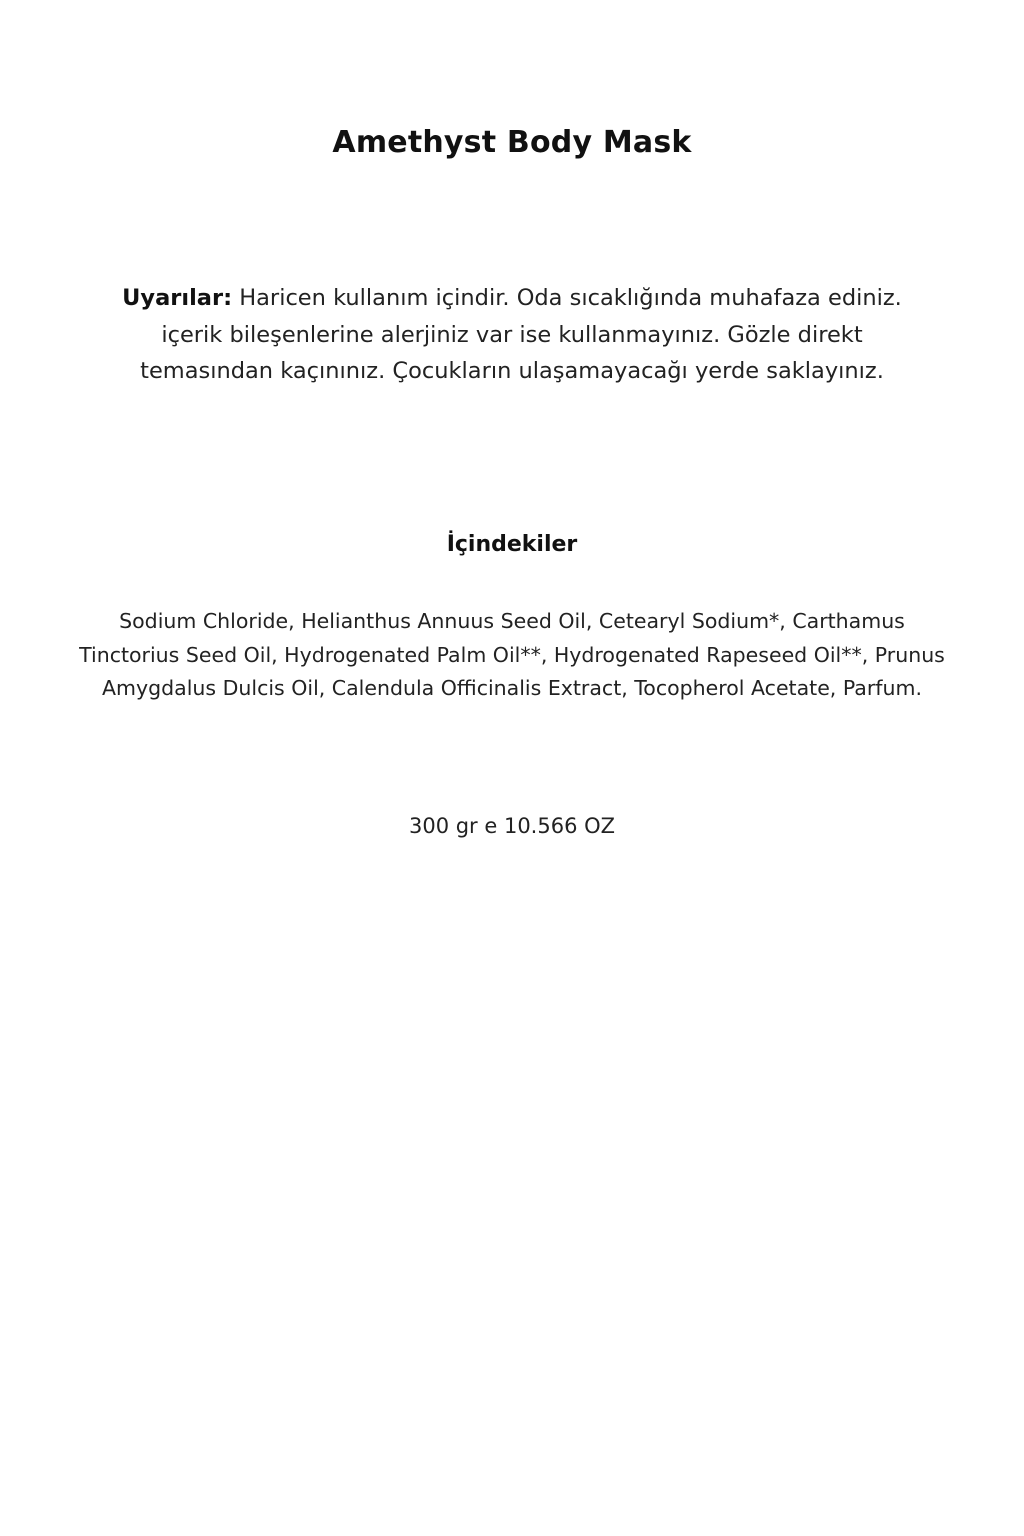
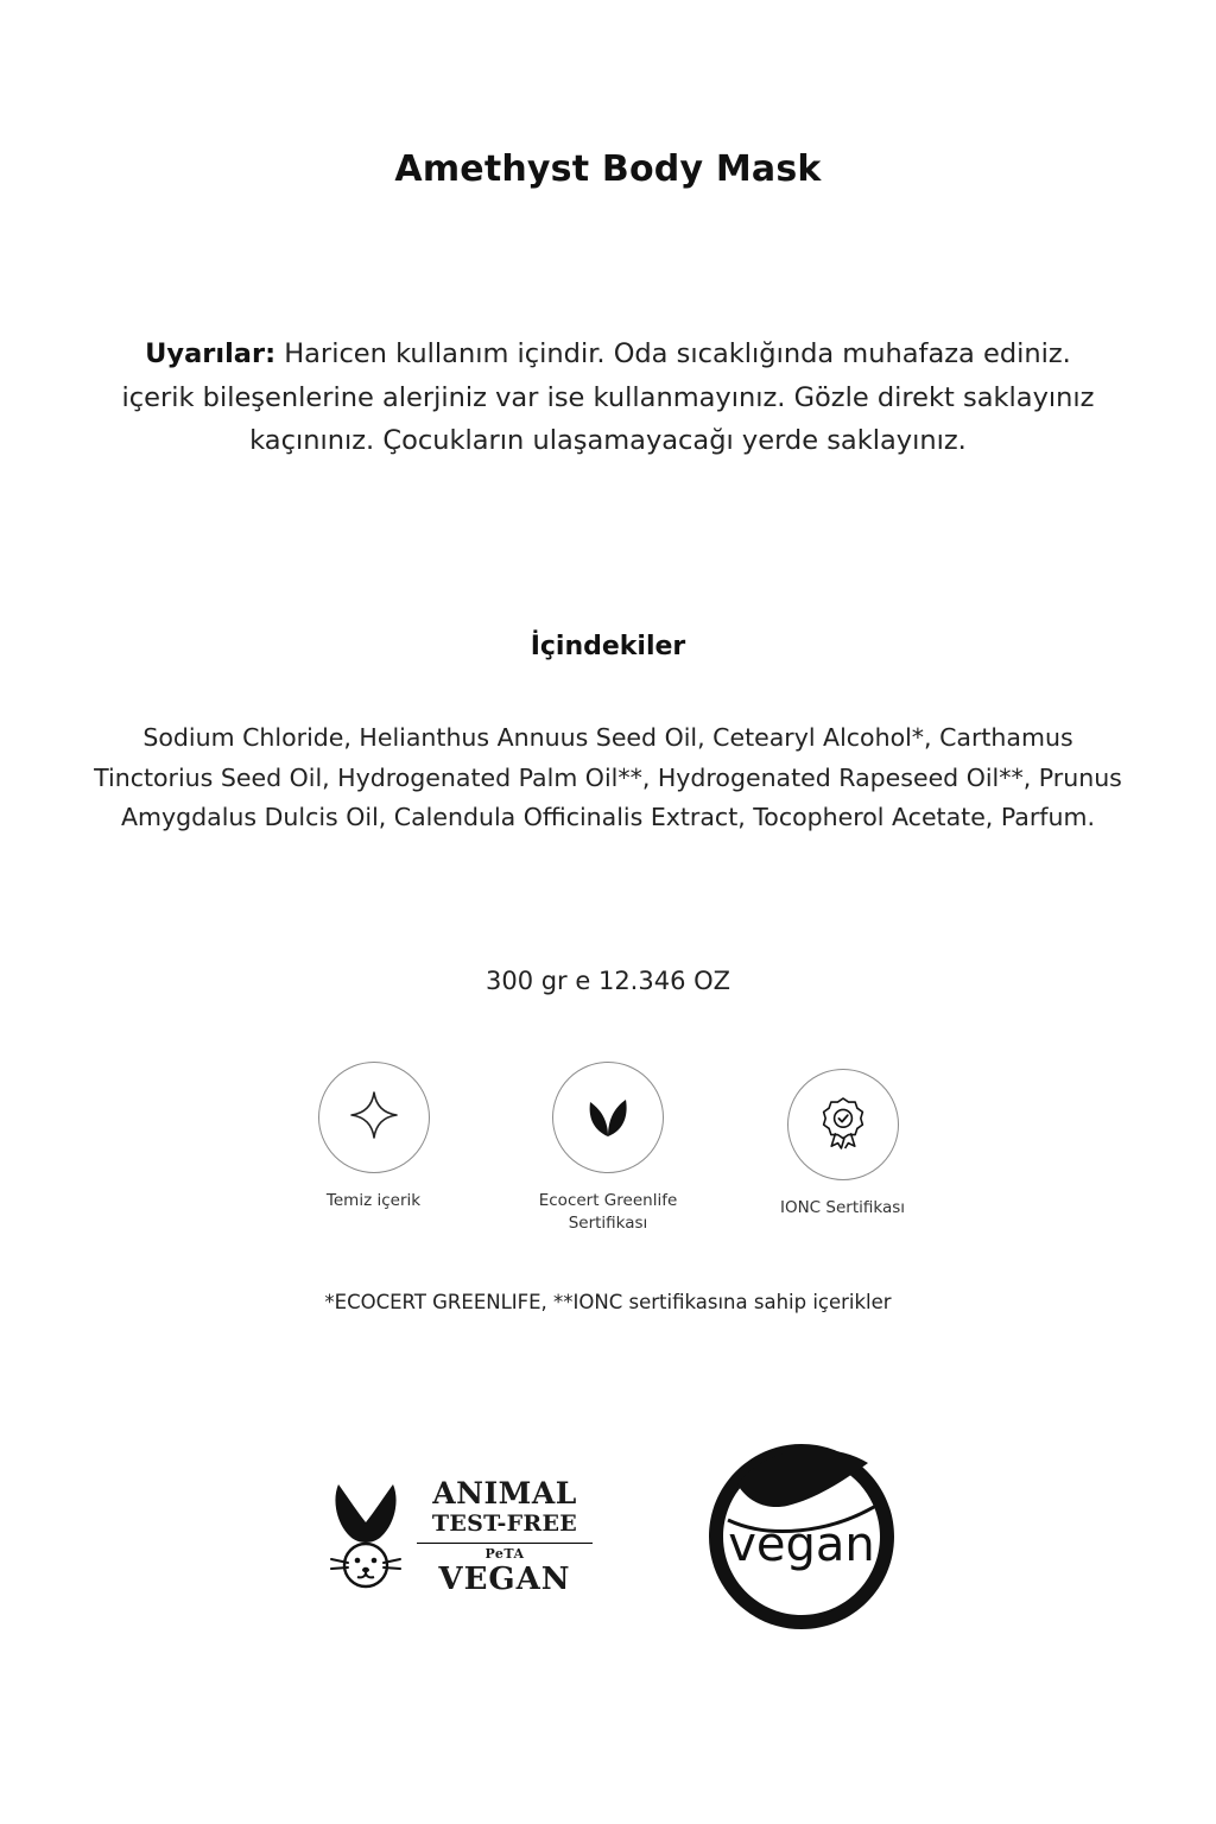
  Amethyst Body Mask
- Uyarılar: Haricen kullanım içindir. Oda sıcaklığında muhafaza ediniz. içerik bileşenlerine alerjiniz var ise kullanmayınız. Gözle direkt temasından kaçınınız. Çocukların ulaşamayacağı yerde saklayınız.
+ Uyarılar: Haricen kullanım içindir. Oda sıcaklığında muhafaza ediniz. içerik bileşenlerine alerjiniz var ise kullanmayınız. Gözle direkt saklayınız kaçınınız. Çocukların ulaşamayacağı yerde saklayınız.
  İçindekiler
- Sodium Chloride, Helianthus Annuus Seed Oil, Cetearyl Sodium*, Carthamus Tinctorius Seed Oil, Hydrogenated Palm Oil**, Hydrogenated Rapeseed Oil**, Prunus Amygdalus Dulcis Oil, Calendula Officinalis Extract, Tocopherol Acetate, Parfum.
+ Sodium Chloride, Helianthus Annuus Seed Oil, Cetearyl Alcohol*, Carthamus Tinctorius Seed Oil, Hydrogenated Palm Oil**, Hydrogenated Rapeseed Oil**, Prunus Amygdalus Dulcis Oil, Calendula Officinalis Extract, Tocopherol Acetate, Parfum.
- 300 gr e 10.566 OZ
+ 300 gr e 12.346 OZ
+ Temiz içerik
+ Ecocert Greenlife Sertifikası
+ IONC Sertifikası
+ *ECOCERT GREENLIFE, **IONC sertifikasına sahip içerikler
+ ANIMAL
+ TEST-FREE
+ PeTA
+ VEGAN
+ vegan
